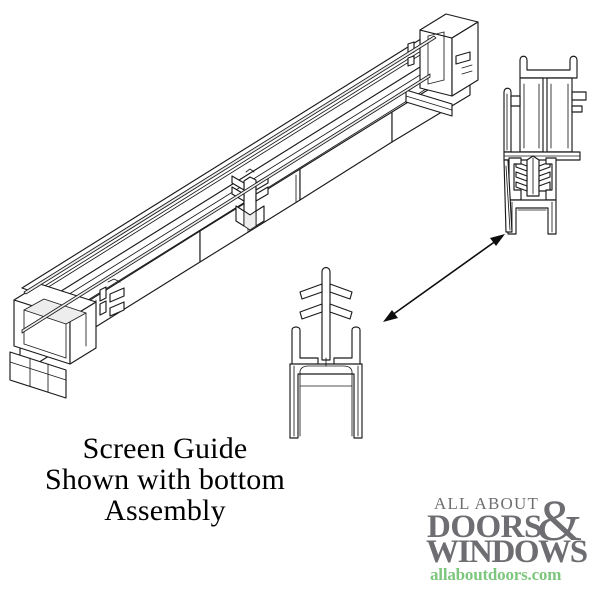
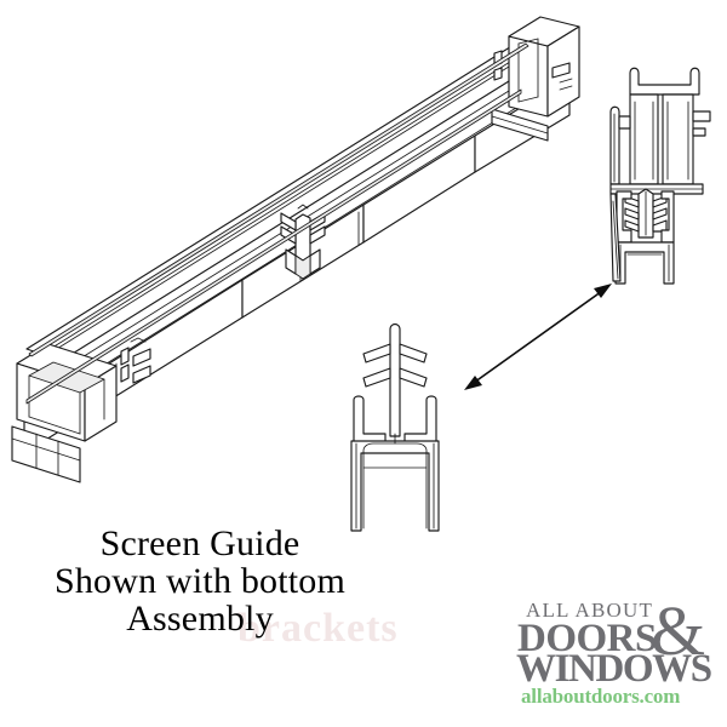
+ brackets
  Screen Guide
  Shown with bottom
  Assembly
  &
  ALL ABOUT
  DOORS
  WINDOWS
  allaboutdoors.com
